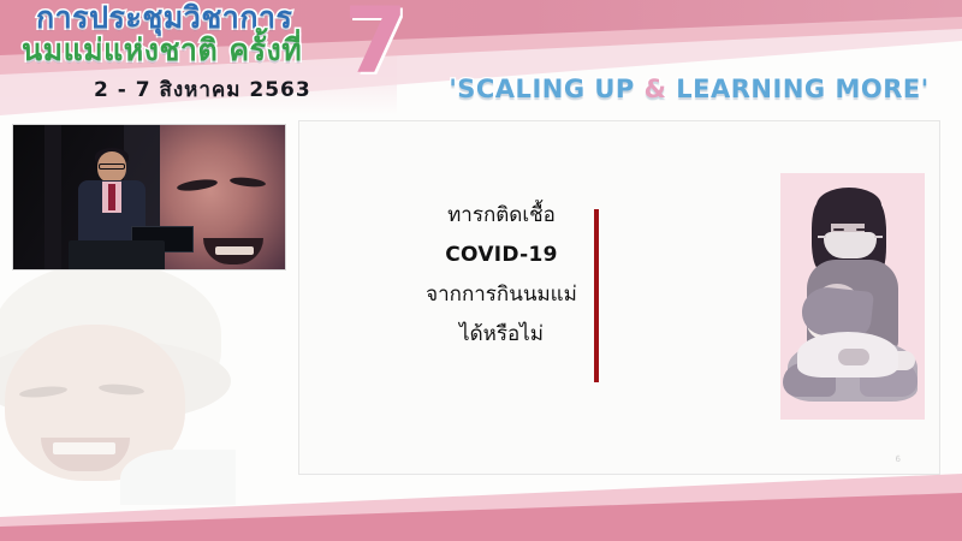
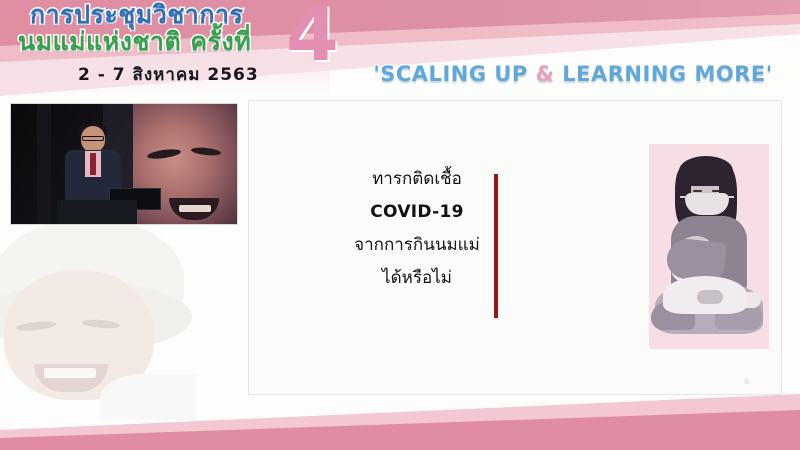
  การประชุมวิชาการ
  นมแม่แห่งชาติ ครั้งที่
  2 - 7 สิงหาคม 2563
- 7
+ 4
  'SCALING UP & LEARNING MORE'
  ทารกติดเชื้อ
  COVID-19
  จากการกินนมแม่
  ได้หรือไม่
  6
